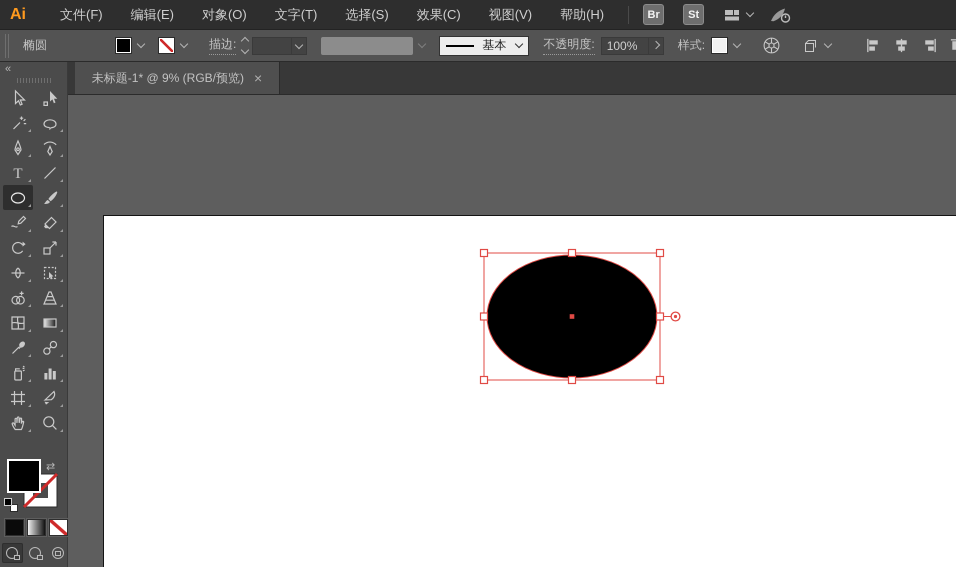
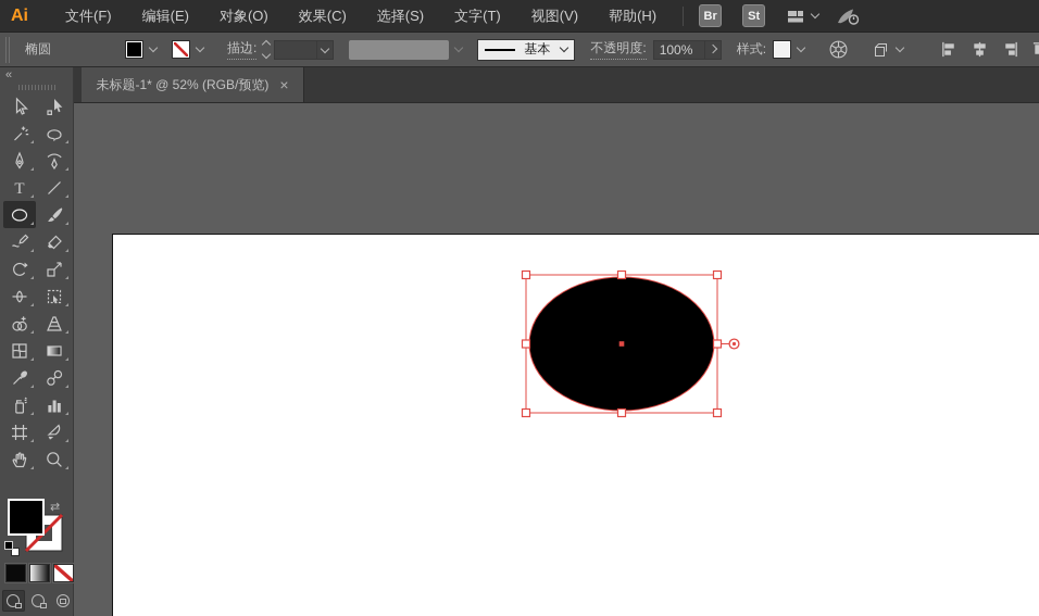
  Ai
  文件(F)
  编辑(E)
  对象(O)
- 文字(T)
+ 效果(C)
  选择(S)
- 效果(C)
+ 文字(T)
  视图(V)
  帮助(H)
  Br
  St
  椭圆
  描边:
  基本
  不透明度:
  100%
  样式:
  «
  T
  ⇄
- 未标题-1* @ 9% (RGB/预览)
+ 未标题-1* @ 52% (RGB/预览)
  ×
